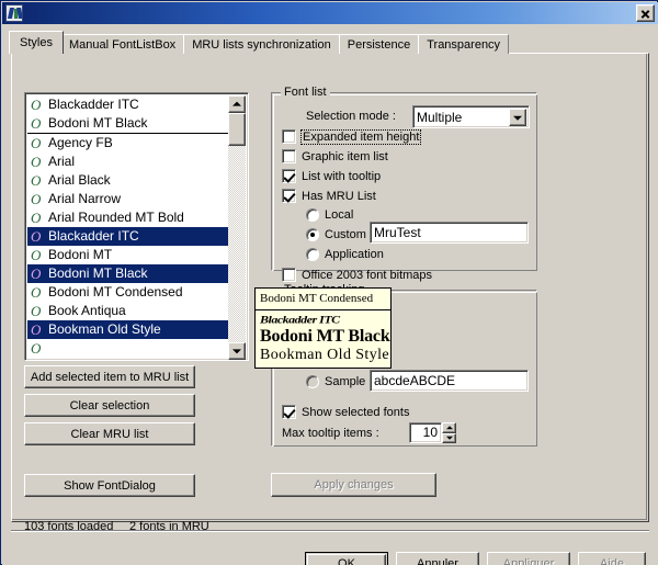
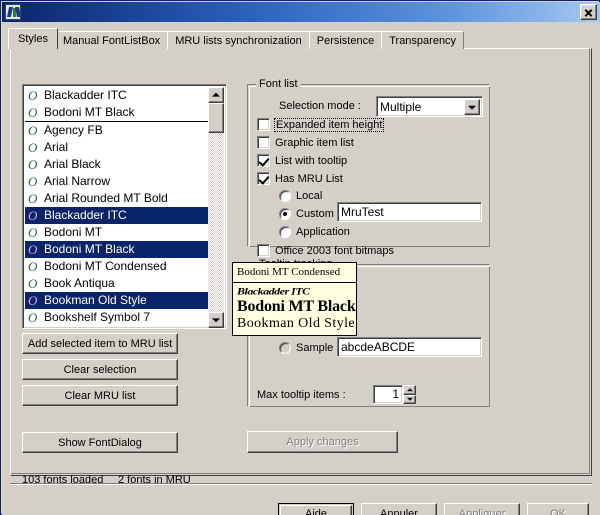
  Styles
  Manual FontListBox
  MRU lists synchronization
  Persistence
  Transparency
  O
  Blackadder ITC
  O
  Bodoni MT Black
  O
  Agency FB
  O
  Arial
  O
  Arial Black
  O
  Arial Narrow
  O
  Arial Rounded MT Bold
  O
  Blackadder ITC
  O
  Bodoni MT
  O
  Bodoni MT Black
  O
  Bodoni MT Condensed
  O
  Book Antiqua
  O
  Bookman Old Style
  O
+ Bookshelf Symbol 7
  Add selected item to MRU list
  Clear selection
  Clear MRU list
  Show FontDialog
  103 fonts loaded
  2 fonts in MRU
  Font list
  Selection mode :
  Multiple
  Expanded item height
  Graphic item list
  List with tooltip
  Has MRU List
  Local
  Custom
  MruTest
  Application
  Office 2003 font bitmaps
  Sample
  abcdeABCDE
- Show selected fonts
  Max tooltip items :
- 10
+ 1
  Apply changes
- OK
+ Aide
  Annuler
  Appliquer
- Aide
+ OK
  Bodoni MT Condensed
  Blackadder ITC
  Bodoni MT Black
  Bookman Old Style
